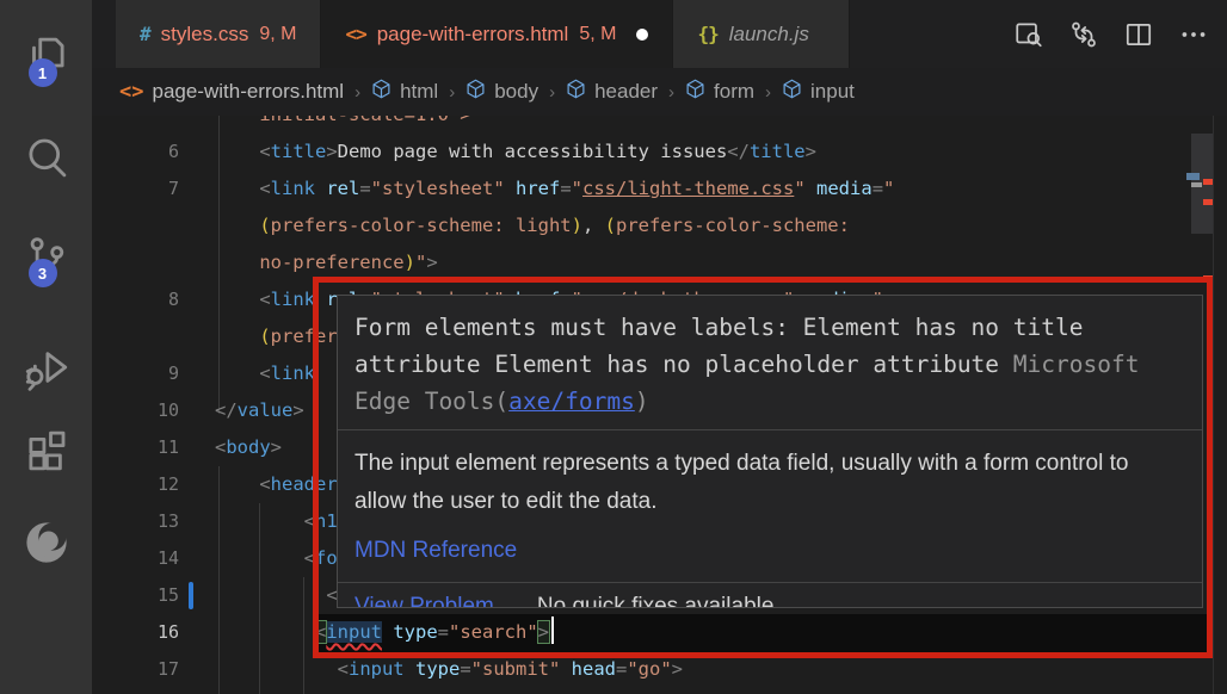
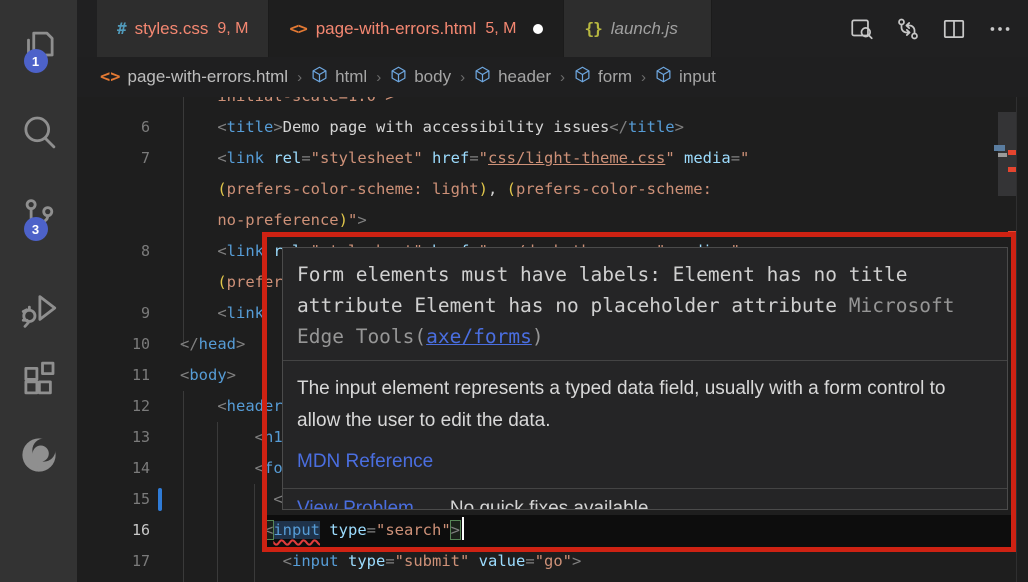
  1
  3
  #
  styles.css
  9, M
  <>
  page-with-errors.html
  5, M
  {}
  launch.js
  <>
  page-with-errors.html
  ›
  html
  ›
  body
  ›
  header
  ›
  form
  ›
  input
  6
  <title>Demo page with accessibility issues</title>
  7
  <link rel="stylesheet" href="css/light-theme.css" media="
  (prefers-color-scheme: light), (prefers-color-scheme:
  no-preference)">
  8
  9
  <link
  10
- </value>
+ </head>
  11
  <body>
  12
  <header
  13
  <h1
  14
  15
  16
  <input type="search">
  17
- <input type="submit" head="go">
+ <input type="submit" value="go">
  Form elements must have labels: Element has no title attribute Element has no placeholder attribute Microsoft Edge Tools(axe/forms)
  The input element represents a typed data field, usually with a form control to allow the user to edit the data.
  MDN Reference
  View Problem
  No quick fixes available
